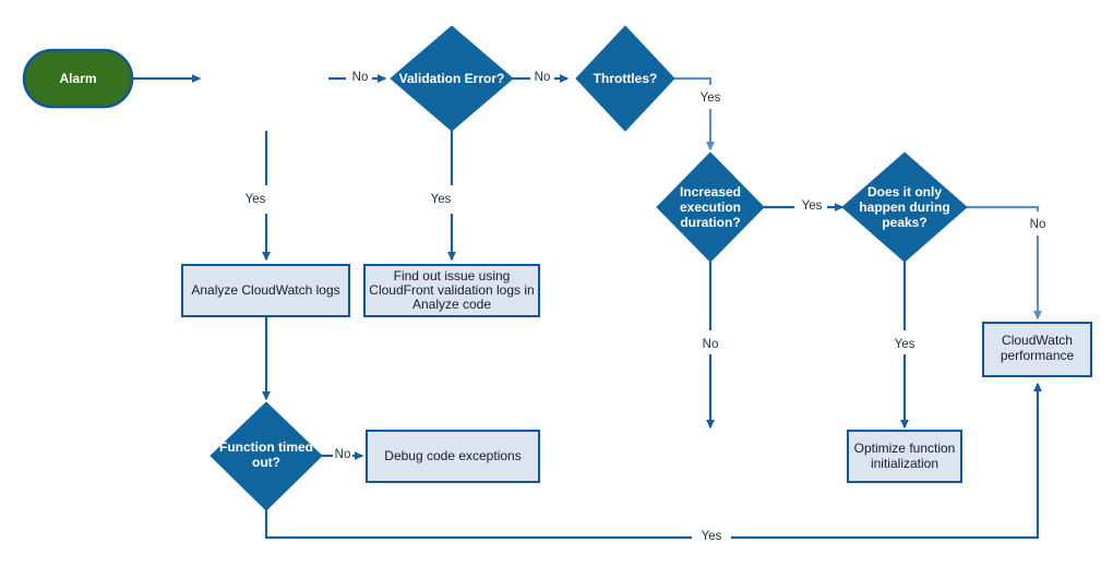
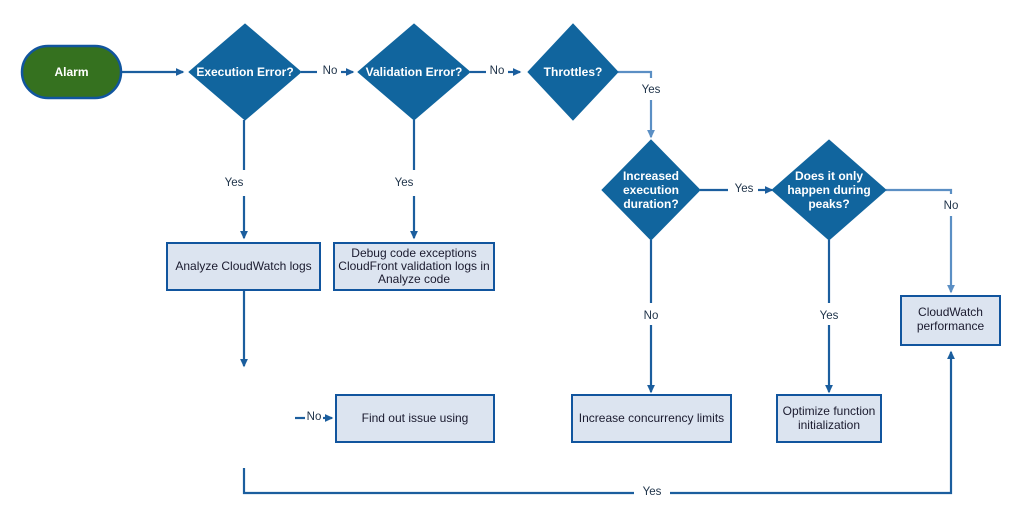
  No
  No
  Yes
  Yes
  Yes
  Yes
  No
  Yes
  No
  No
  Yes
  Alarm
+ Execution Error?
  Validation Error?
  Throttles?
  Increased
  execution
  duration?
  Does it only
  happen during
  peaks?
- Function timed
- out?
  Analyze CloudWatch logs
- Find out issue using
+ Debug code exceptions
  CloudFront validation logs in
  Analyze code
- Debug code exceptions
+ Find out issue using
+ Increase concurrency limits
  Optimize function
  initialization
  CloudWatch
  performance
